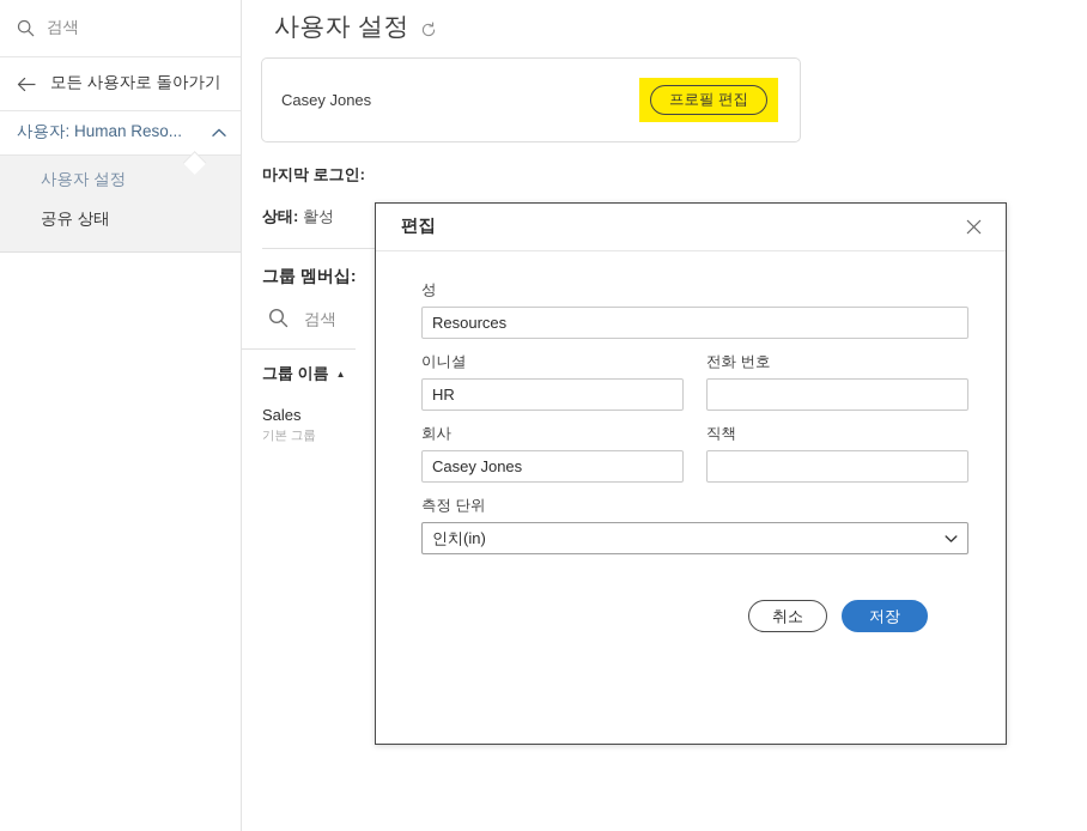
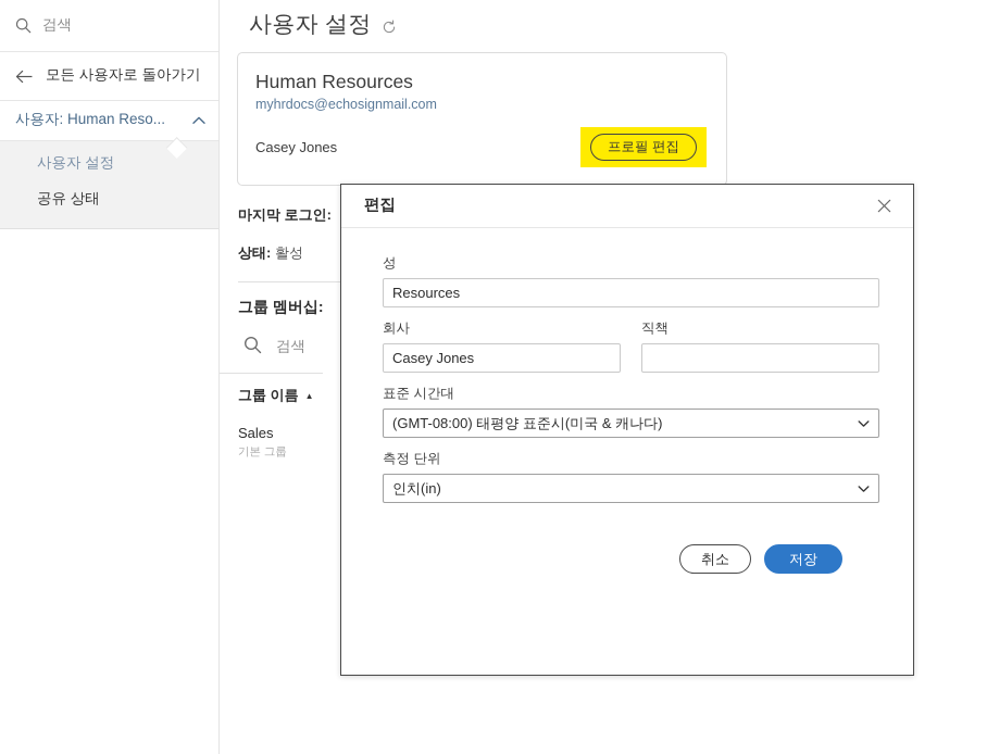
  검색
  모든 사용자로 돌아가기
  사용자: Human Reso...
  사용자 설정
  공유 상태
  사용자 설정
+ Human Resources
+ myhrdocs@echosignmail.com
  Casey Jones
  프로필 편집
  마지막 로그인:
  상태: 활성
  그룹 멤버십:
  검색
  그룹 이름
  ▲
  Sales
  기본 그룹
  편집
  성
  Resources
- 이니셜
- HR
- 전화 번호
  회사
  Casey Jones
  직책
+ 표준 시간대
+ (GMT-08:00) 태평양 표준시(미국 & 캐나다)
  측정 단위
  인치(in)
  취소
  저장
